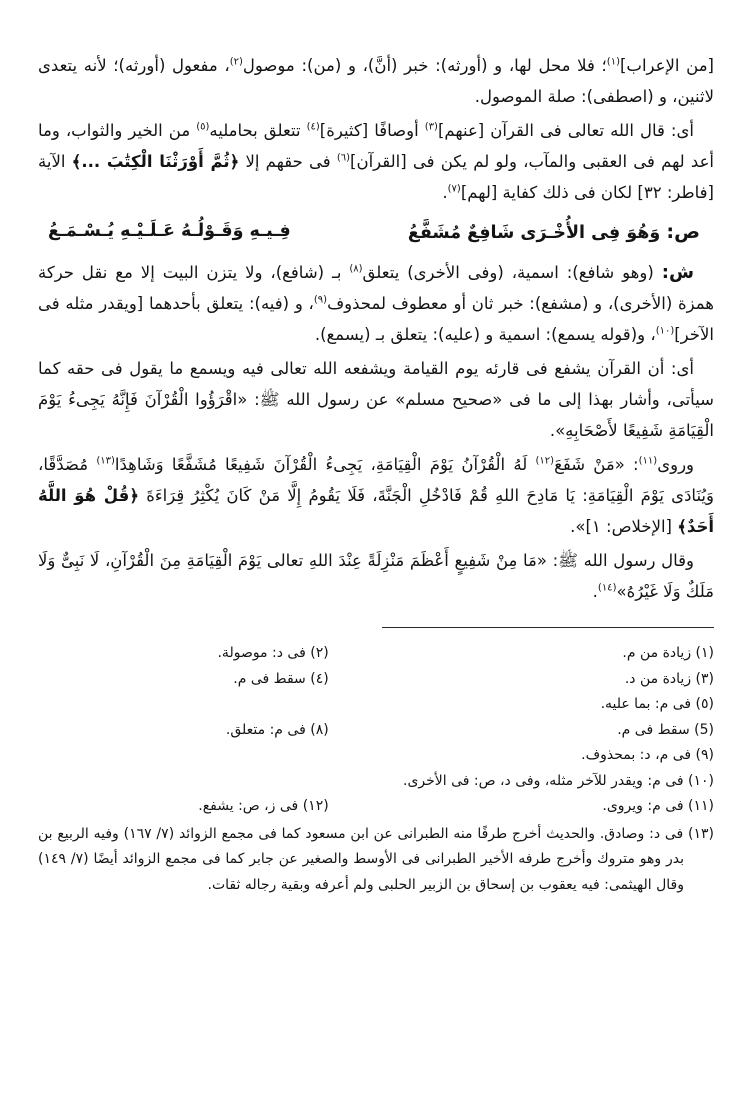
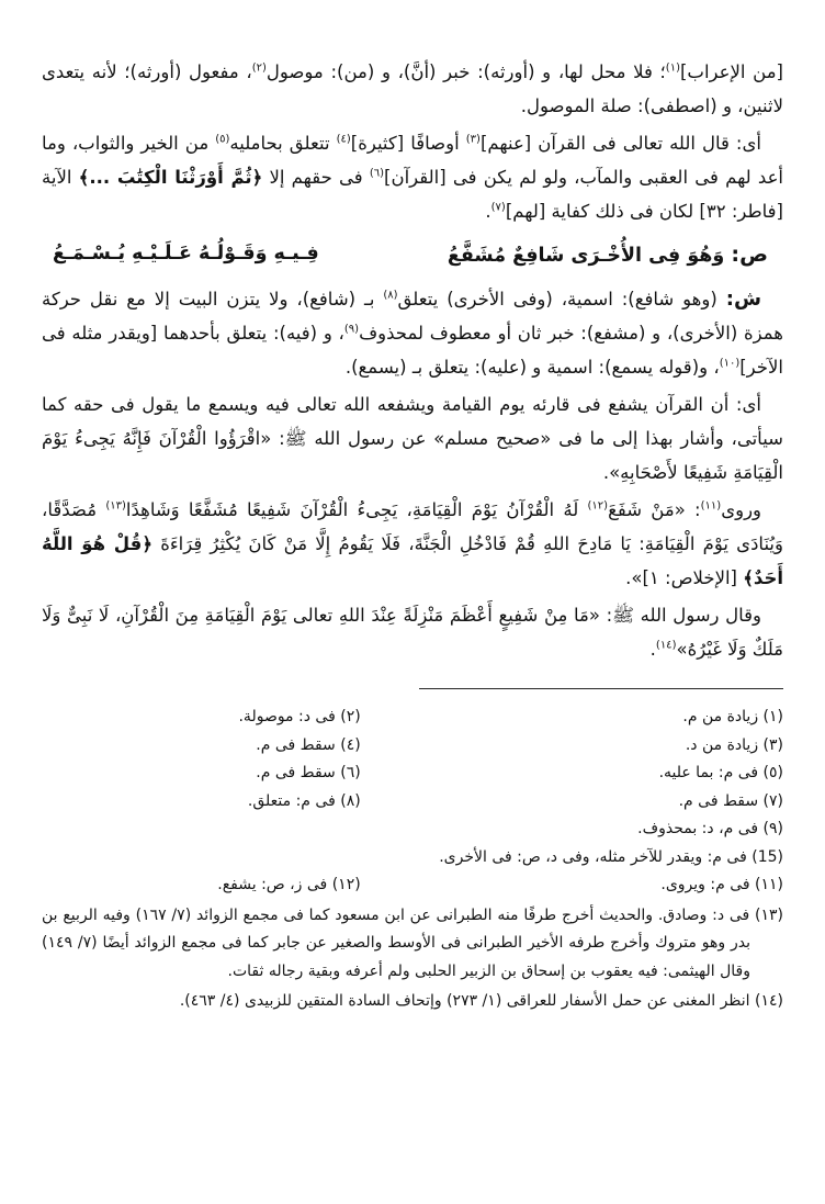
  [من الإعراب](١)؛ فلا محل لها، و (أورثه): خبر (أنَّ)، و (من): موصول(٢)، مفعول (أورثه)؛ لأنه يتعدى لاثنين، و (اصطفى): صلة الموصول.
  أى: قال الله تعالى فى القرآن [عنهم](٣) أوصافًا [كثيرة](٤) تتعلق بحامليه(٥) من الخير والثواب، وما أعد لهم فى العقبى والمآب، ولو لم يكن فى [القرآن](٦) فى حقهم إلا ﴿ثُمَّ أَوْرَثْنَا الْكِتَٰبَ ...﴾ الآية [فاطر: ٣٢] لكان فى ذلك كفاية [لهم](٧).
  ص: وَهُوَ فِى الأُخْـرَى شَافِعٌ مُشَفَّعُ
  فِـيـهِ وَقَـوْلُـهُ عَـلَـيْـهِ يُـسْـمَـعُ
  ش: (وهو شافع): اسمية، (وفى الأخرى) يتعلق(٨) بـ (شافع)، ولا يتزن البيت إلا مع نقل حركة همزة (الأخرى)، و (مشفع): خبر ثان أو معطوف لمحذوف(٩)، و (فيه): يتعلق بأحدهما [ويقدر مثله فى الآخر](١٠)، و(قوله يسمع): اسمية و (عليه): يتعلق بـ (يسمع).
  أى: أن القرآن يشفع فى قارئه يوم القيامة ويشفعه الله تعالى فيه ويسمع ما يقول فى حقه كما سيأتى، وأشار بهذا إلى ما فى «صحيح مسلم» عن رسول الله ﷺ: «اقْرَؤُوا الْقُرْآنَ فَإِنَّهُ يَجِىءُ يَوْمَ الْقِيَامَةِ شَفِيعًا لأَصْحَابِهِ».
  وروى(١١): «مَنْ شَفَعَ(١٢) لَهُ الْقُرْآنُ يَوْمَ الْقِيَامَةِ، يَجِىءُ الْقُرْآنَ شَفِيعًا مُشَفَّعًا وَشَاهِدًا(١٣) مُصَدَّقًا، وَيُنَادَى يَوْمَ الْقِيَامَةِ: يَا مَادِحَ اللهِ قُمْ فَادْخُلِ الْجَنَّةَ، فَلَا يَقُومُ إِلَّا مَنْ كَانَ يُكْثِرُ قِرَاءَةَ ﴿قُلْ هُوَ اللَّهُ أَحَدٌ﴾ [الإخلاص: ١]».
  وقال رسول الله ﷺ: «مَا مِنْ شَفِيعٍ أَعْظَمَ مَنْزِلَةً عِنْدَ اللهِ تعالى يَوْمَ الْقِيَامَةِ مِنَ الْقُرْآنِ، لَا نَبِىٌّ وَلَا مَلَكٌ وَلَا غَيْرُهُ»(١٤).
  (١) زيادة من م.
  (٢) فى د: موصولة.
  (٣) زيادة من د.
  (٤) سقط فى م.
  (٥) فى م: بما عليه.
+ (٦) سقط فى م.
- (5) سقط فى م.
+ (٧) سقط فى م.
  (٨) فى م: متعلق.
  (٩) فى م، د: بمحذوف.
- (١٠) فى م: ويقدر للآخر مثله، وفى د، ص: فى الأخرى.
+ (15) فى م: ويقدر للآخر مثله، وفى د، ص: فى الأخرى.
  (١١) فى م: ويروى.
  (١٢) فى ز، ص: يشفع.
  (١٣) فى د: وصادق. والحديث أخرج طرفًا منه الطبرانى عن ابن مسعود كما فى مجمع الزوائد (٧/ ١٦٧) وفيه الربيع بن بدر وهو متروك وأخرج طرفه الأخير الطبرانى فى الأوسط والصغير عن جابر كما فى مجمع الزوائد أيضًا (٧/ ١٤٩) وقال الهيثمى: فيه يعقوب بن إسحاق بن الزبير الحلبى ولم أعرفه وبقية رجاله ثقات.
+ (١٤) انظر المغنى عن حمل الأسفار للعراقى (١/ ٢٧٣) وإتحاف السادة المتقين للزبيدى (٤/ ٤٦٣).
